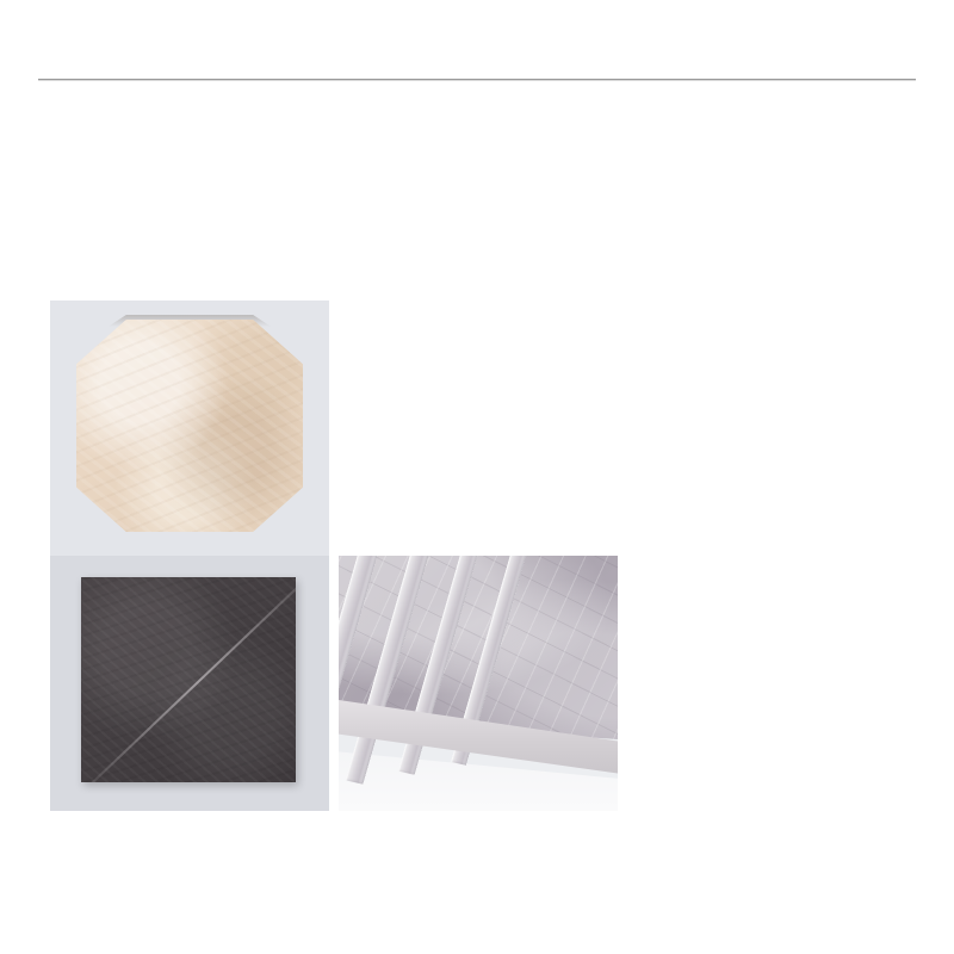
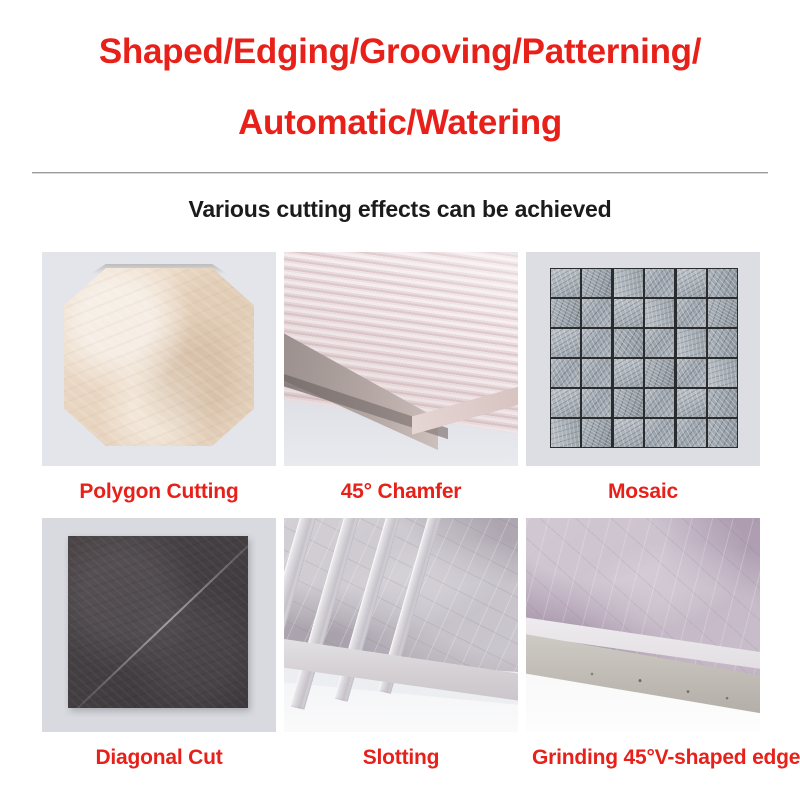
+ Shaped/Edging/Grooving/Patterning/
+ Automatic/Watering
+ Various cutting effects can be achieved
+ Polygon Cutting
+ 45° Chamfer
+ Mosaic
+ Diagonal Cut
+ Slotting
+ Grinding 45°V-shaped edge
